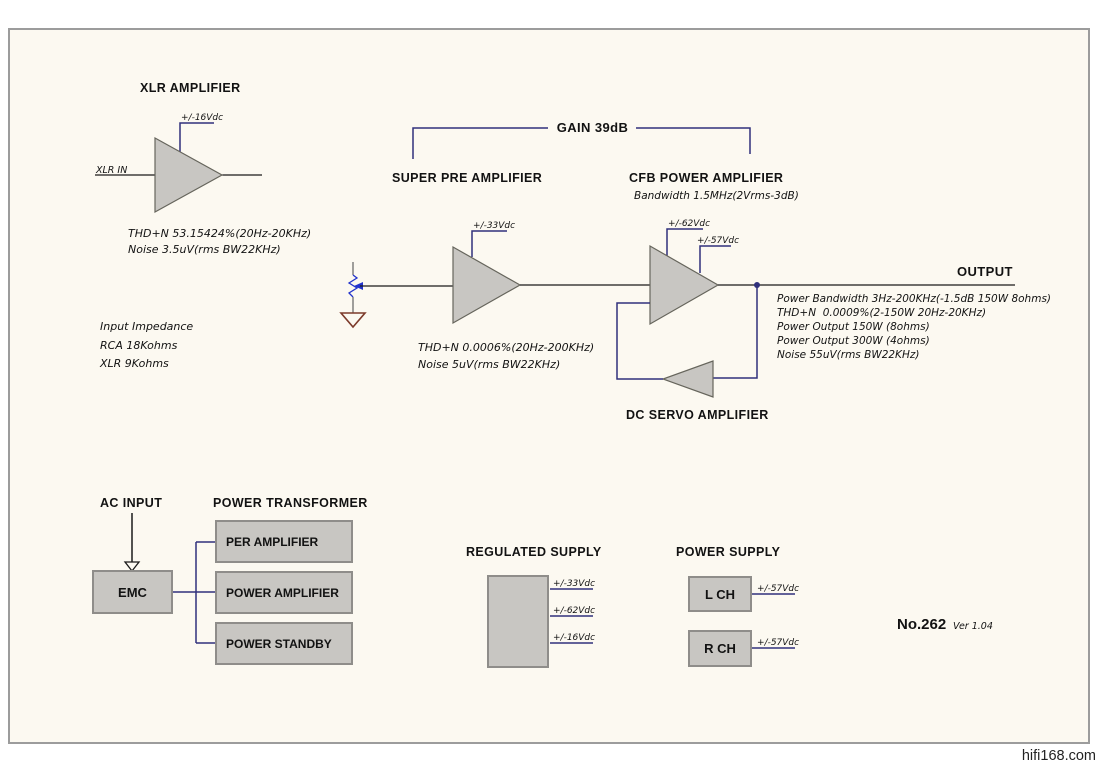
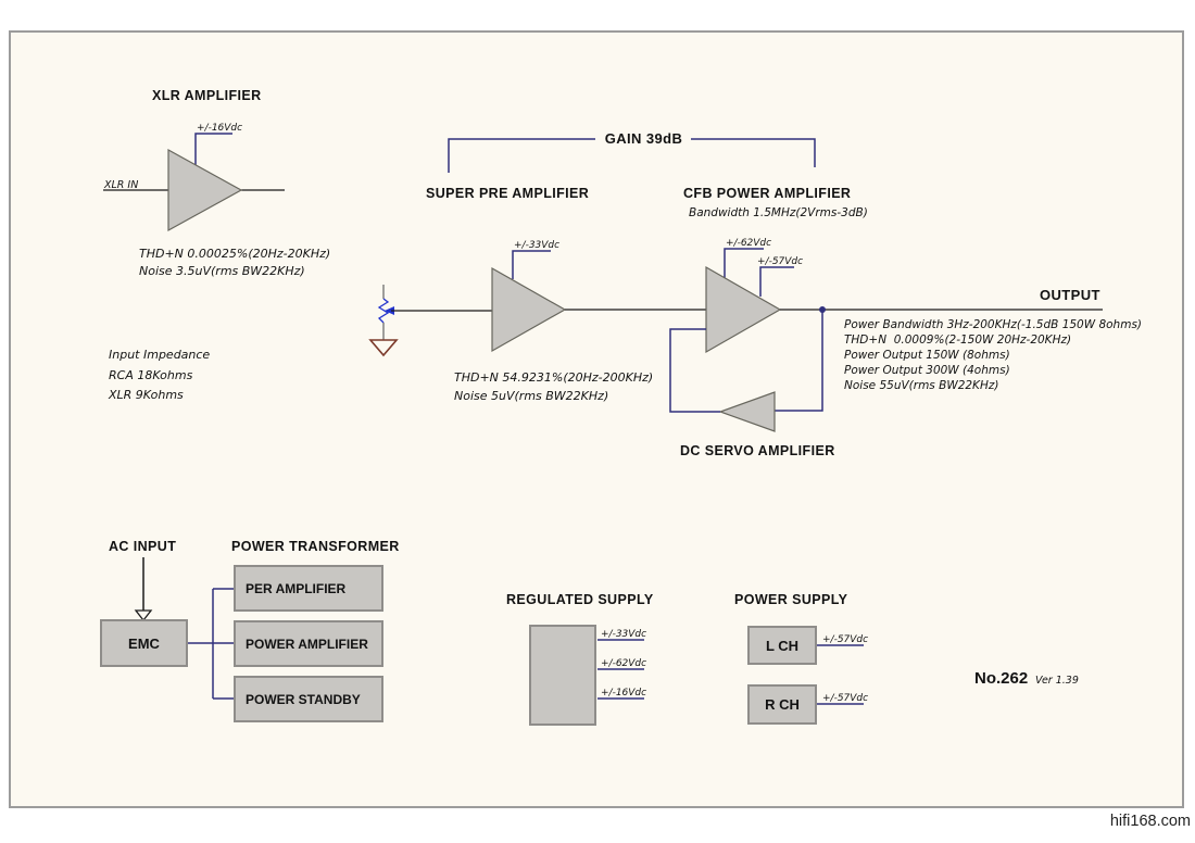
  XLR AMPLIFIER
  +/-16Vdc
  XLR IN
- THD+N 53.15424%(20Hz-20KHz)
+ THD+N 0.00025%(20Hz-20KHz)
  Noise 3.5uV(rms BW22KHz)
  Input Impedance
  RCA 18Kohms
  XLR 9Kohms
  GAIN 39dB
  SUPER PRE AMPLIFIER
  +/-33Vdc
- THD+N 0.0006%(20Hz-200KHz)
+ THD+N 54.9231%(20Hz-200KHz)
  Noise 5uV(rms BW22KHz)
  CFB POWER AMPLIFIER
  Bandwidth 1.5MHz(2Vrms-3dB)
  +/-62Vdc
  +/-57Vdc
  DC SERVO AMPLIFIER
  OUTPUT
  Power Bandwidth 3Hz-200KHz(-1.5dB 150W 8ohms)
  THD+N 0.0009%(2-150W 20Hz-20KHz)
  Power Output 150W (8ohms)
  Power Output 300W (4ohms)
  Noise 55uV(rms BW22KHz)
  AC INPUT
  POWER TRANSFORMER
  EMC
  PER AMPLIFIER
  POWER AMPLIFIER
  POWER STANDBY
  REGULATED SUPPLY
  +/-33Vdc
  +/-62Vdc
  +/-16Vdc
  POWER SUPPLY
  L CH
  +/-57Vdc
  R CH
  +/-57Vdc
  No.262
- Ver 1.04
+ Ver 1.39
  hifi168.com
